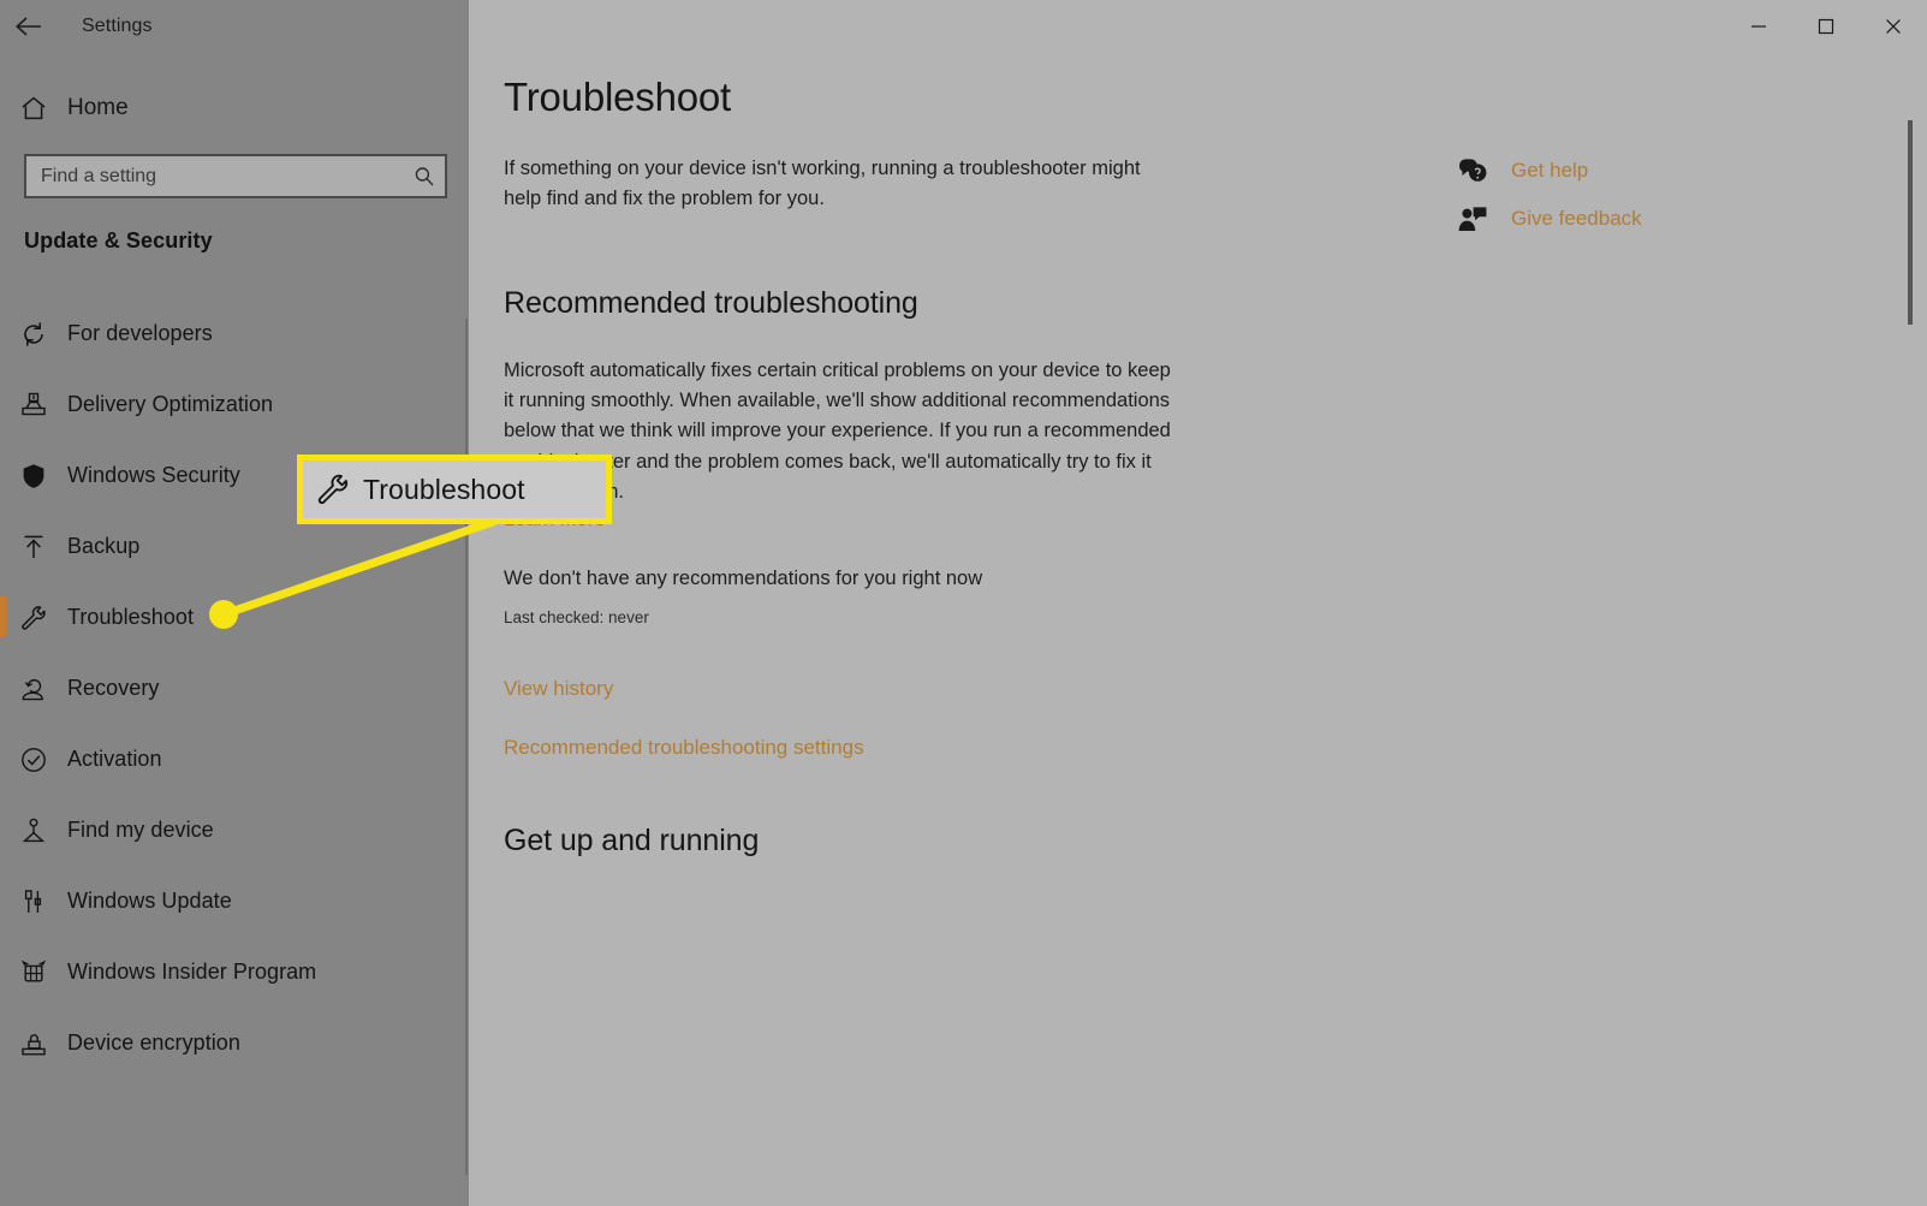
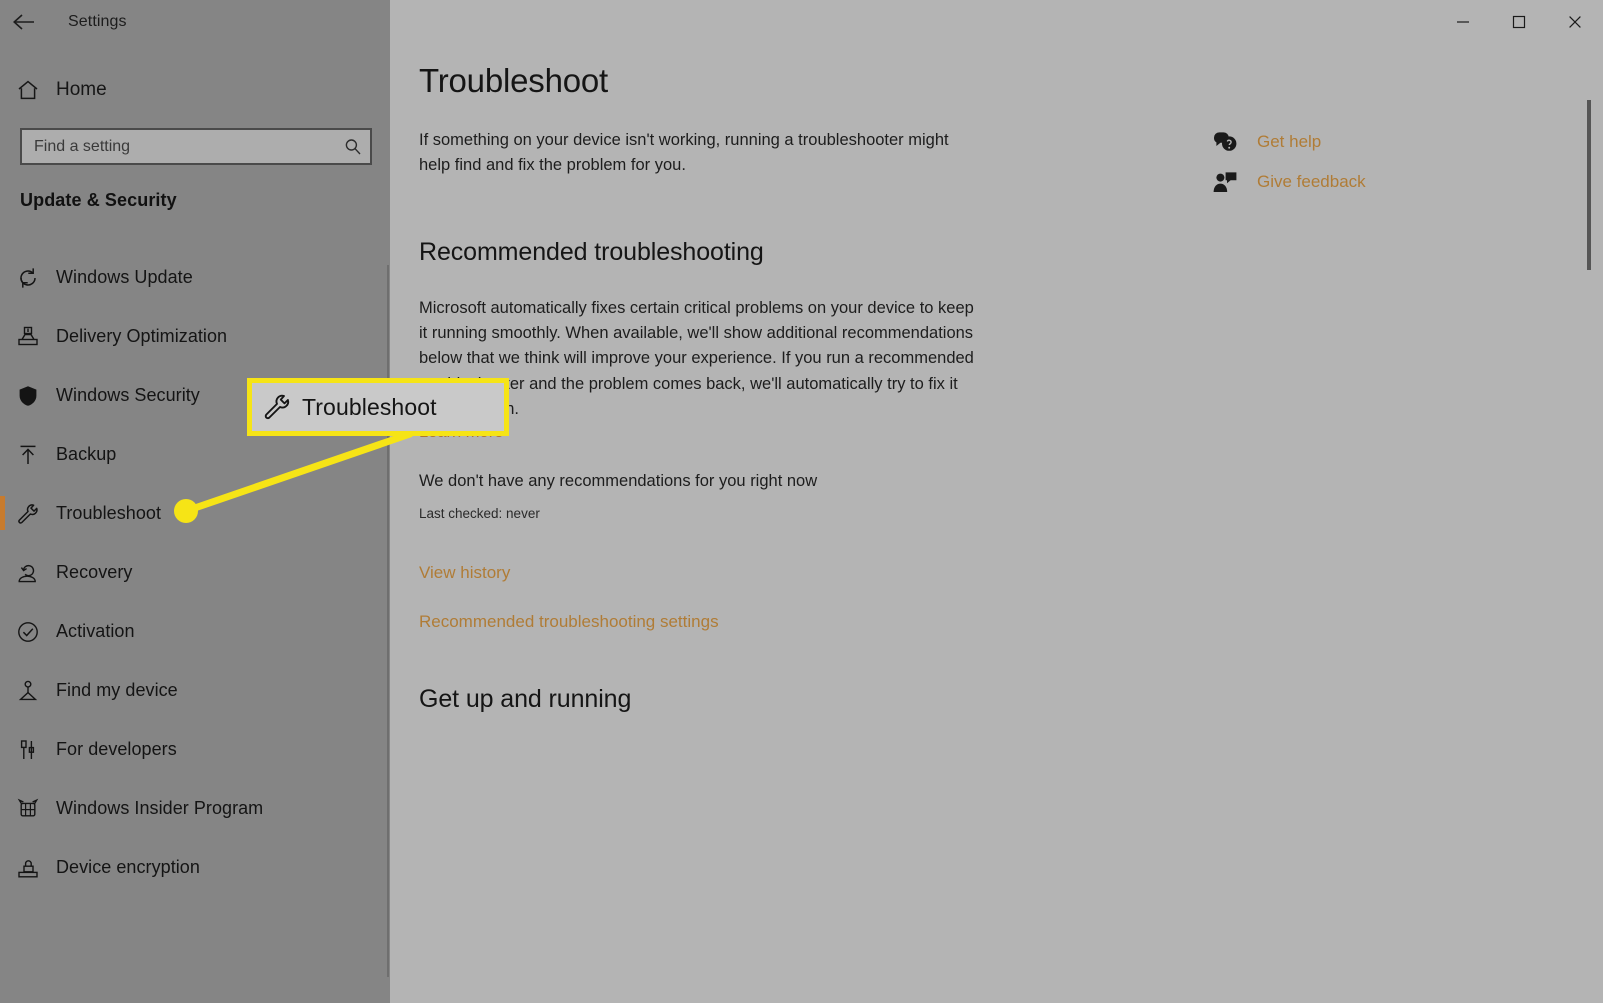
  Settings
  Home
  Find a setting
  Update & Security
- For developers
+ Windows Update
  Delivery Optimization
  Windows Security
  Backup
  Troubleshoot
  Recovery
  Activation
  Find my device
- Windows Update
+ For developers
  Windows Insider Program
  Device encryption
  Troubleshoot
  If something on your device isn't working, running a troubleshooter might help find and fix the problem for you.
  Recommended troubleshooting
  Microsoft automatically fixes certain critical problems on your device to keep it running smoothly. When available, we'll show additional recommendations below that we think will improve your experience. If you run a recommended er and the problem comes back, we'll automatically try to fix it n.
  We don't have any recommendations for you right now
  Last checked: never
  View history
  Recommended troubleshooting settings
  Get up and running
  Get help
  Give feedback
  Troubleshoot
